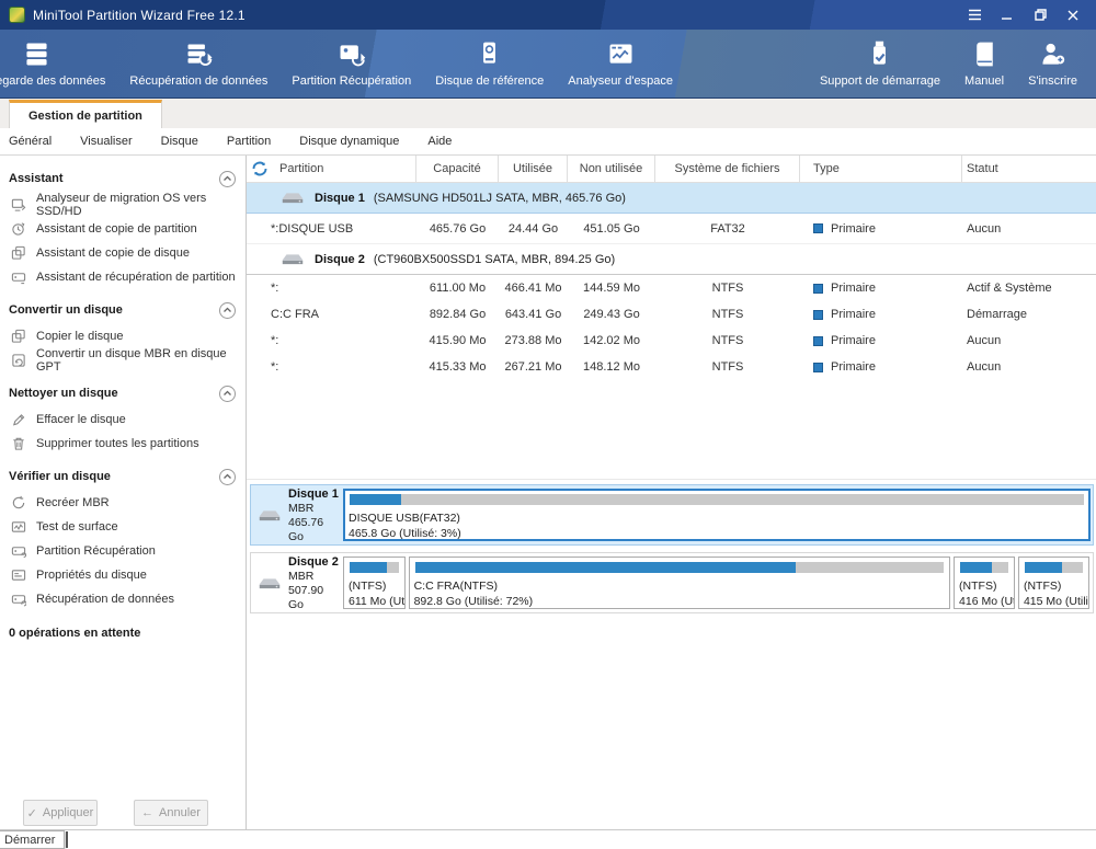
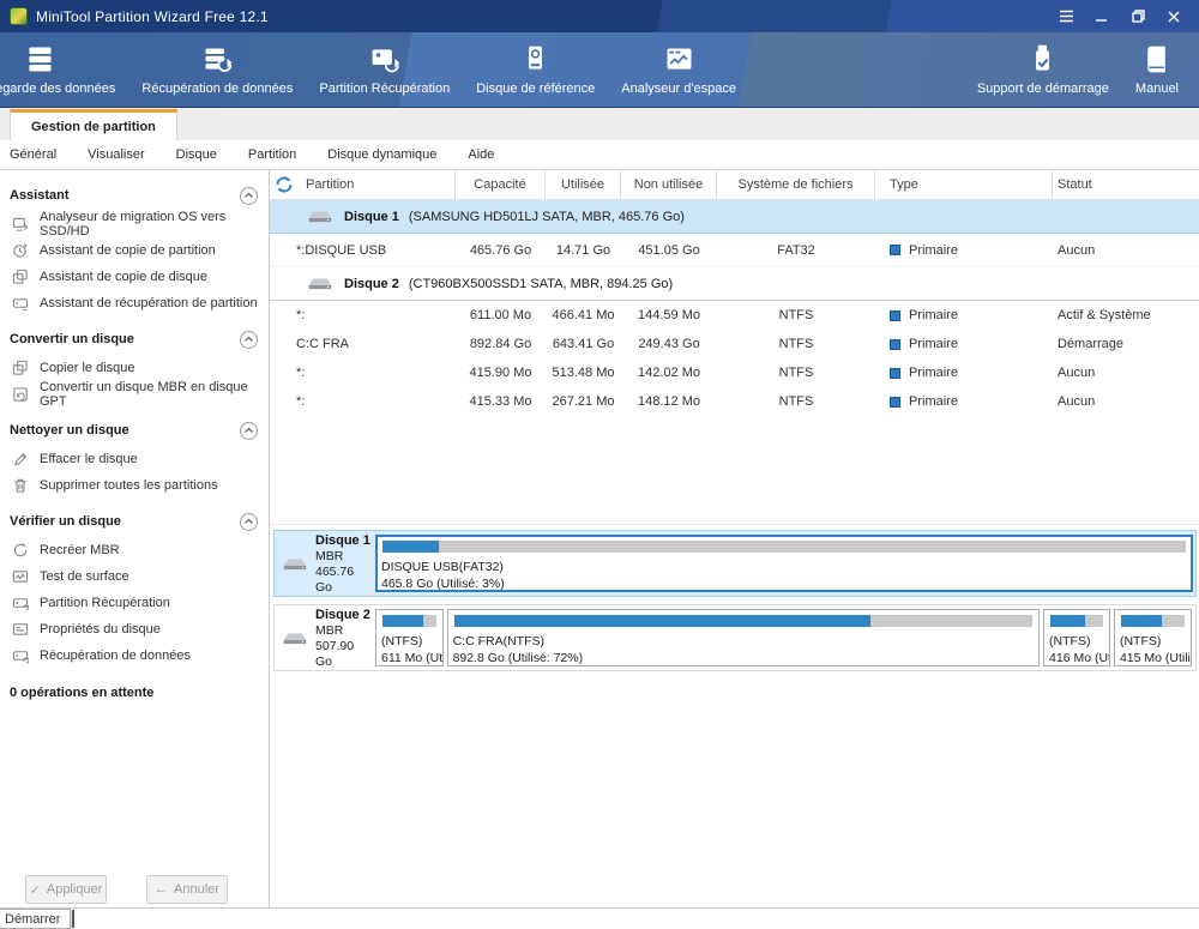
  MiniTool Partition Wizard Free 12.1
  garde des données
  Récupération de données
  Partition Récupération
  Disque de référence
  Analyseur d'espace
  Support de démarrage
  Manuel
- S'inscrire
  Gestion de partition
  Général
  Visualiser
  Disque
  Partition
  Disque dynamique
  Aide
  Assistant
  Analyseur de migration OS vers SSD/HD
  Assistant de copie de partition
  Assistant de copie de disque
  Assistant de récupération de partition
  Convertir un disque
  Copier le disque
  Convertir un disque MBR en disque GPT
  Nettoyer un disque
  Effacer le disque
  Supprimer toutes les partitions
  Vérifier un disque
  Recréer MBR
  Test de surface
  Partition Récupération
  Propriétés du disque
  Récupération de données
  0 opérations en attente
  ✓
  Appliquer
  ←
  Annuler
  Partition
  Capacité
  Utilisée
  Non utilisée
  Système de fichiers
  Type
  Statut
  Disque 1
  (SAMSUNG HD501LJ SATA, MBR, 465.76 Go)
  *:DISQUE USB
  465.76 Go
- 24.44 Go
+ 14.71 Go
  451.05 Go
  FAT32
  Primaire
  Aucun
  Disque 2
  (CT960BX500SSD1 SATA, MBR, 894.25 Go)
  *:
  611.00 Mo
  466.41 Mo
  144.59 Mo
  NTFS
  Primaire
  Actif & Système
  C:C FRA
  892.84 Go
  643.41 Go
  249.43 Go
  NTFS
  Primaire
  Démarrage
  *:
  415.90 Mo
- 273.88 Mo
+ 513.48 Mo
  142.02 Mo
  NTFS
  Primaire
  Aucun
  *:
  415.33 Mo
  267.21 Mo
  148.12 Mo
  NTFS
  Primaire
  Aucun
  Disque 1
  MBR
  465.76 Go
  DISQUE USB(FAT32)
  465.8 Go (Utilisé: 3%)
  Disque 2
  MBR
  507.90 Go
  (NTFS)
  C:C FRA(NTFS)
  892.8 Go (Utilisé: 72%)
  (NTFS)
  (NTFS)
  415 Mo (Utili
  Démarrer
